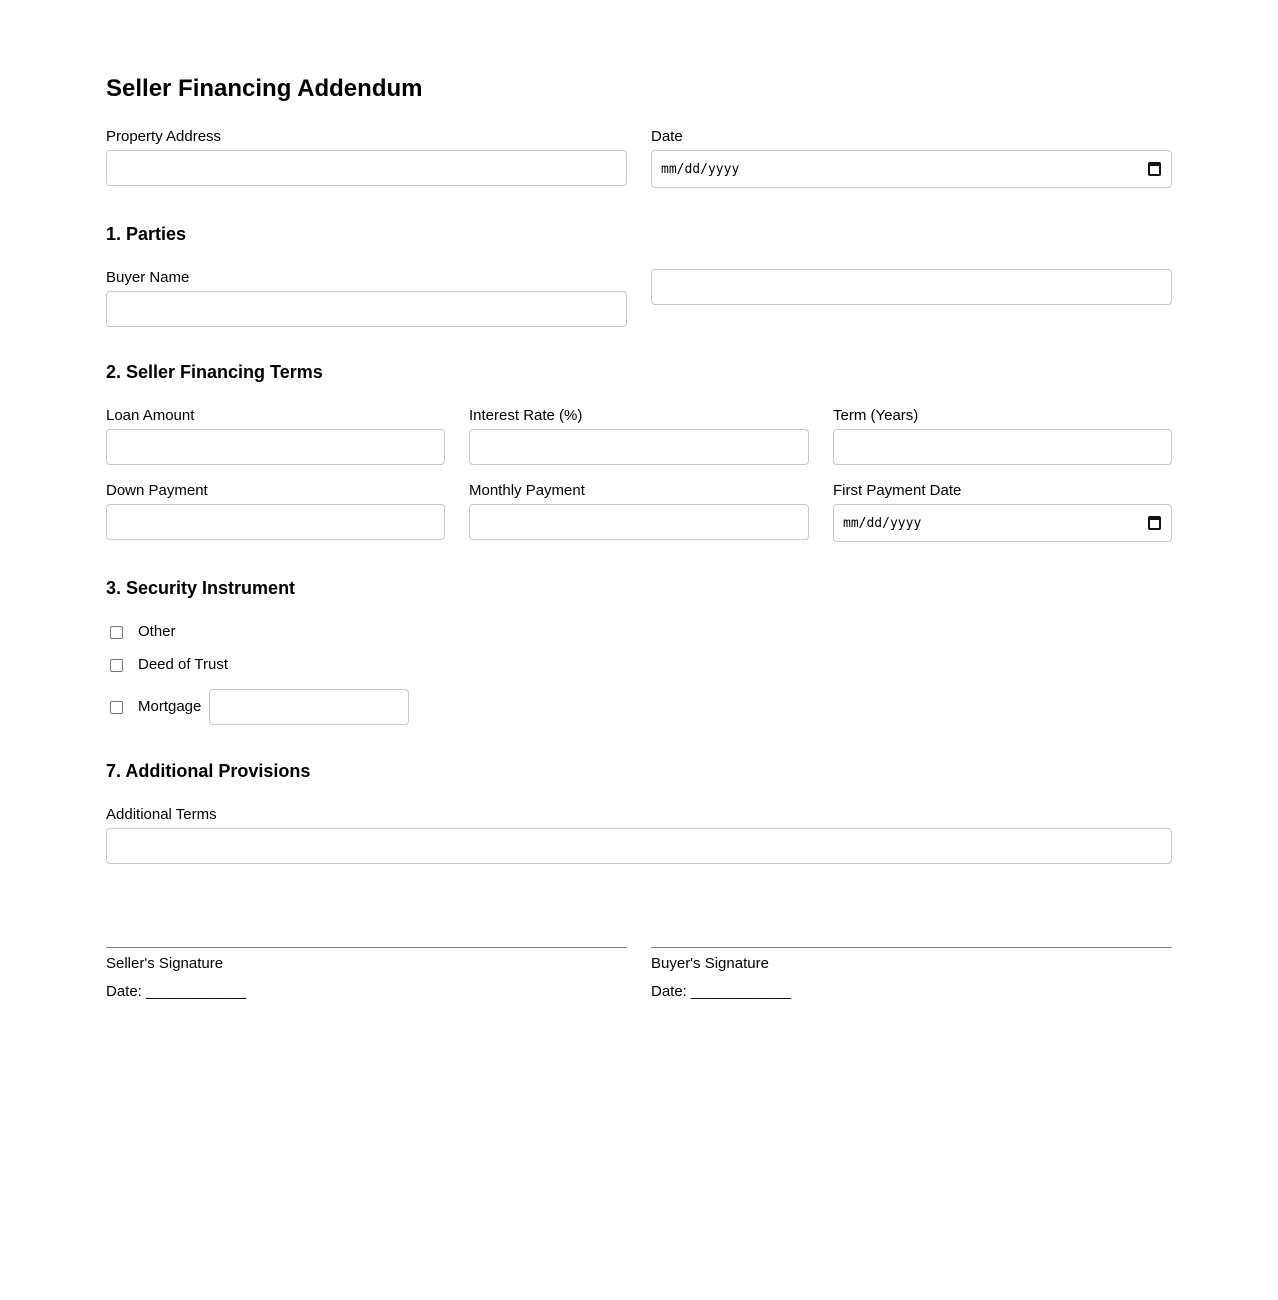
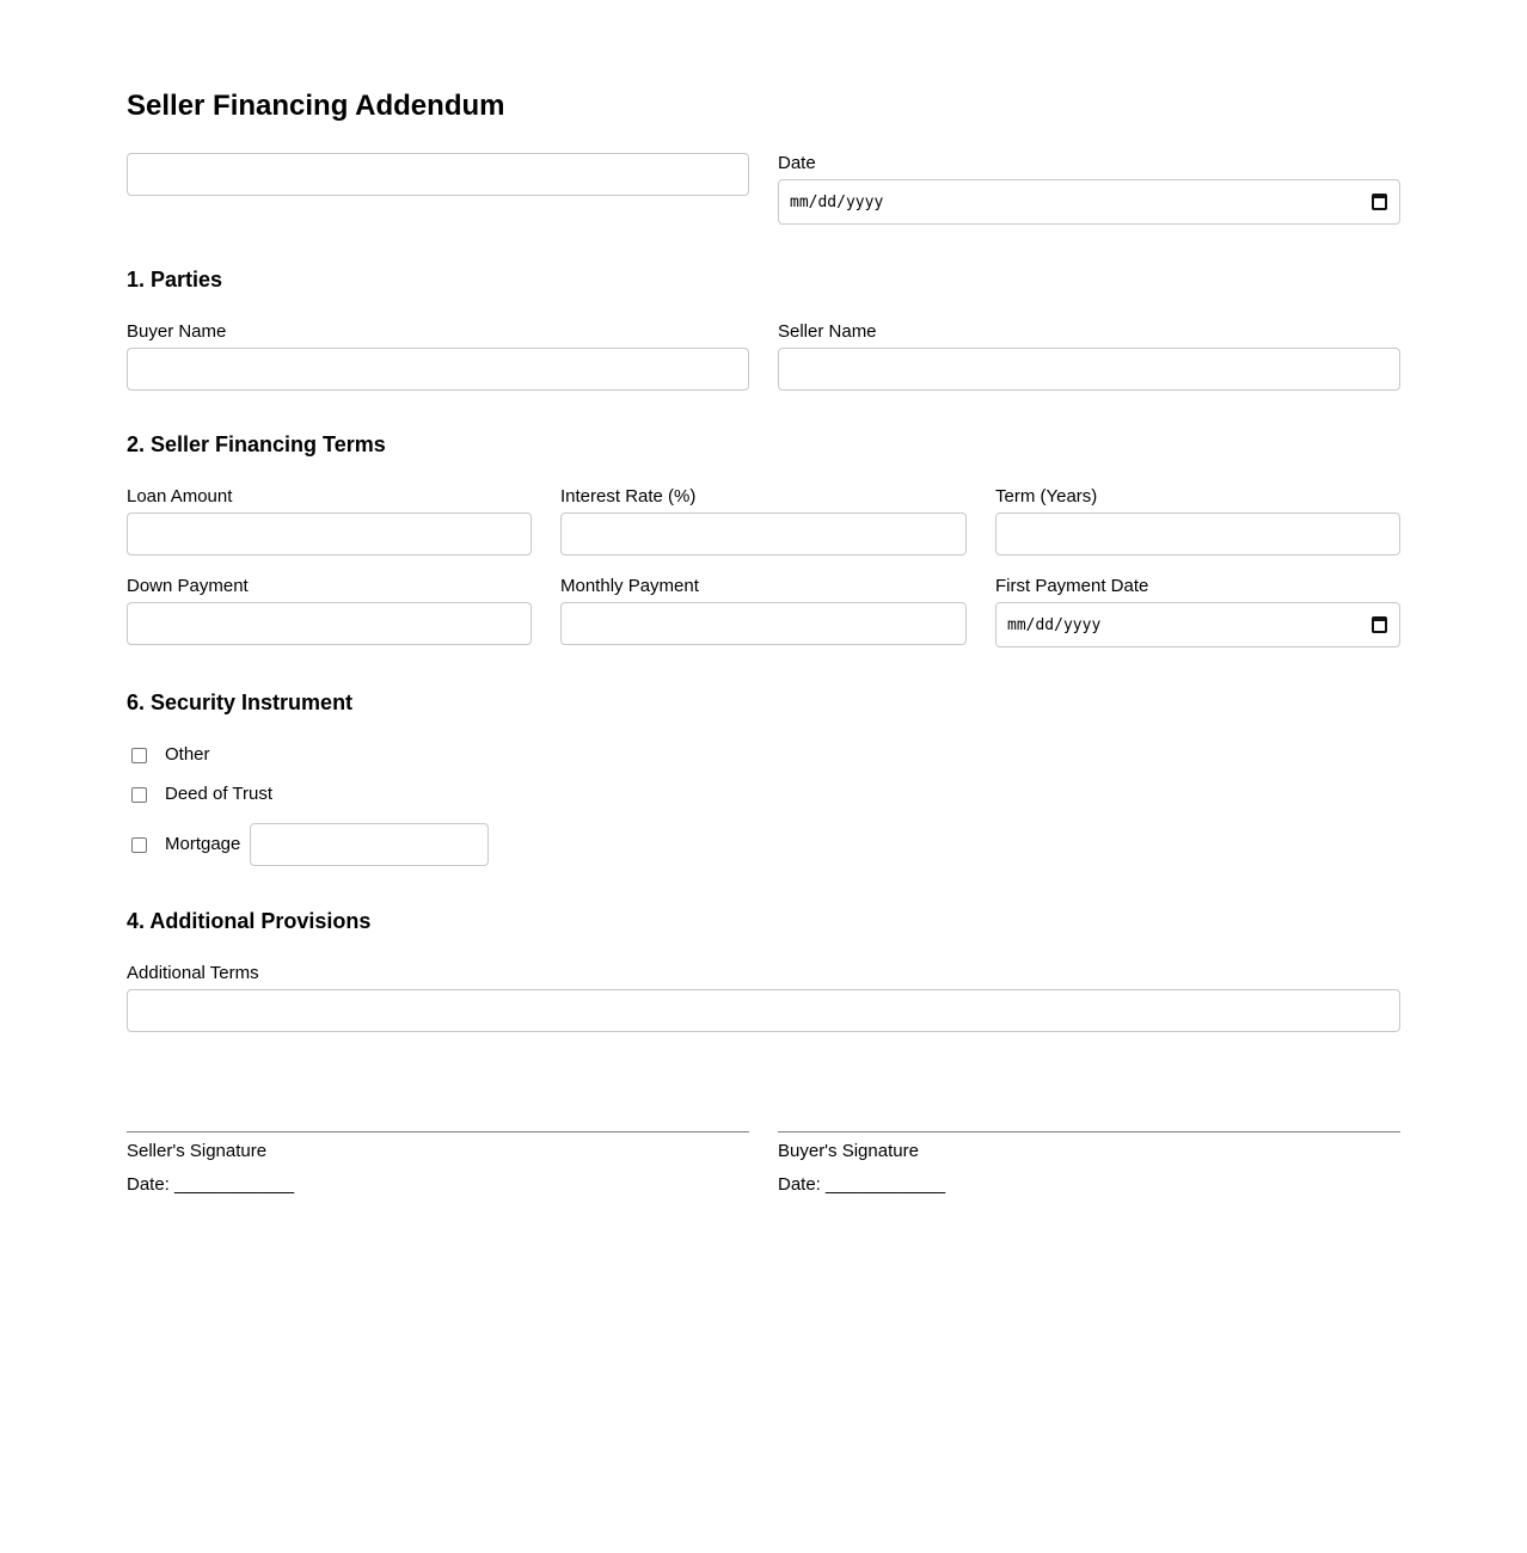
  Seller Financing Addendum
- Property Address
  Date
  mm/dd/yyyy
  1. Parties
  Buyer Name
+ Seller Name
  2. Seller Financing Terms
  Loan Amount
  Interest Rate (%)
  Term (Years)
  Down Payment
  Monthly Payment
  First Payment Date
  mm/dd/yyyy
- 3. Security Instrument
+ 6. Security Instrument
  Other
  Deed of Trust
  Mortgage
- 7. Additional Provisions
+ 4. Additional Provisions
  Additional Terms
  Seller's Signature
  Date: ____________
  Buyer's Signature
  Date: ____________
